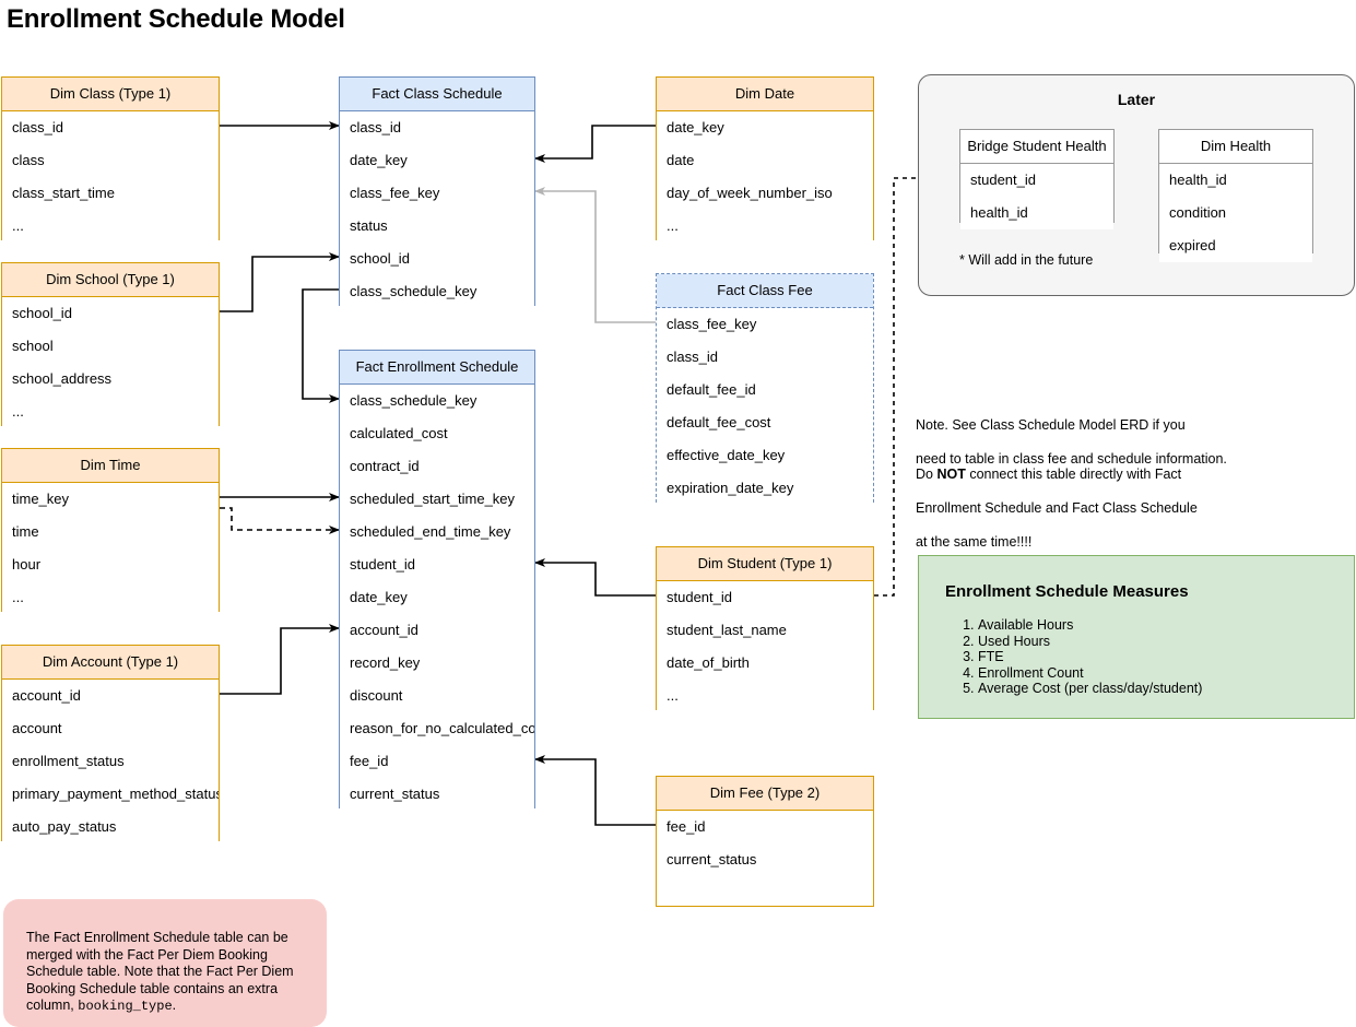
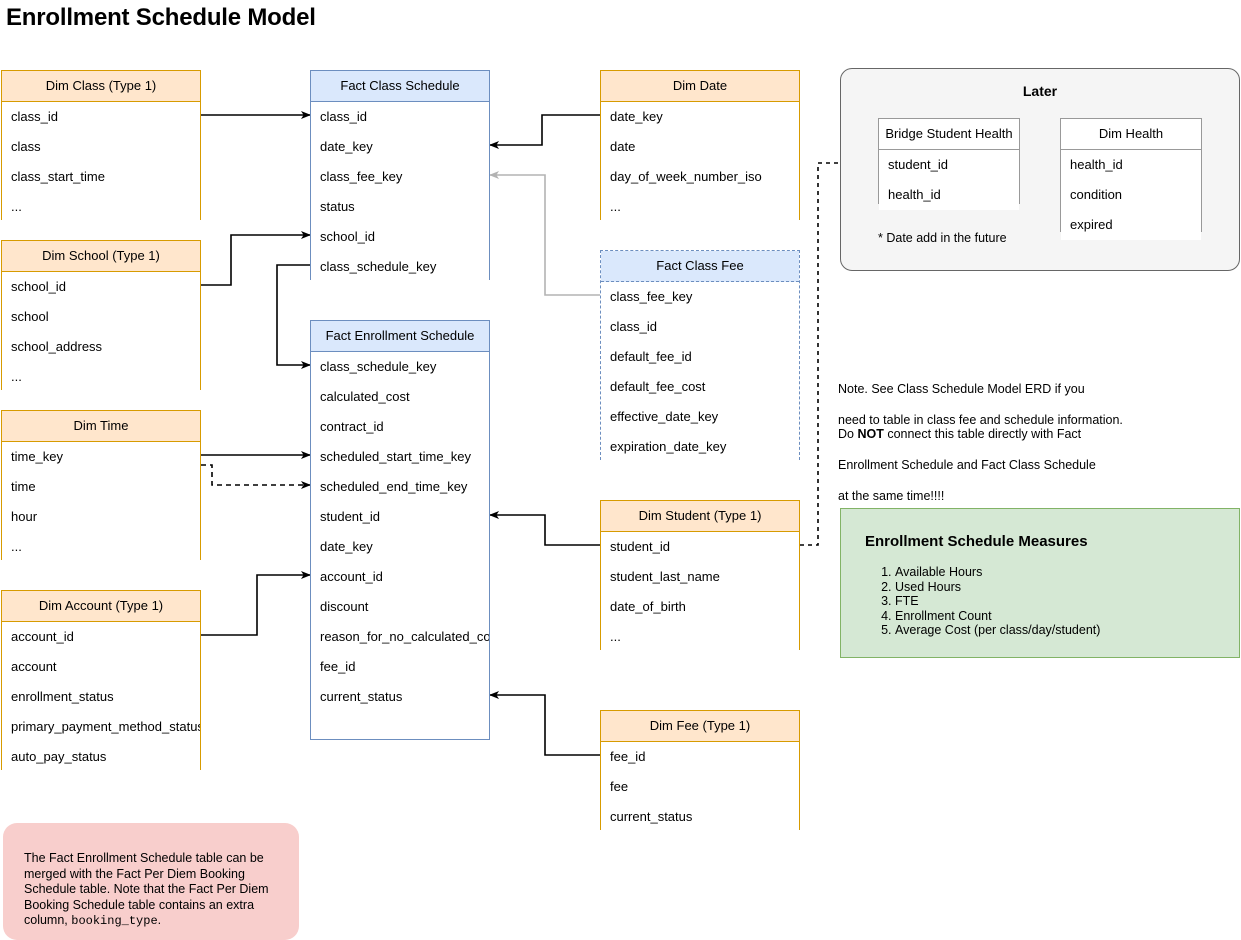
  Enrollment Schedule Model
  Dim Class (Type 1)
  class_id
  class
  class_start_time
  ...
  Dim School (Type 1)
  school_id
  school
  school_address
  ...
  Dim Time
  time_key
  time
  hour
  ...
  Dim Account (Type 1)
  account_id
  account
  enrollment_status
  primary_payment_method_statu
  auto_pay_status
  Fact Class Schedule
  class_id
  date_key
  class_fee_key
  status
  school_id
  class_schedule_key
  Fact Enrollment Schedule
  class_schedule_key
  calculated_cost
  contract_id
  scheduled_start_time_key
  scheduled_end_time_key
  student_id
  date_key
  account_id
- record_key
  discount
  reason_for_no_calculated_co
  fee_id
  current_status
  Dim Date
  date_key
  date
  day_of_week_number_iso
  ...
  Fact Class Fee
  class_fee_key
  class_id
  default_fee_id
  default_fee_cost
  effective_date_key
  expiration_date_key
  Dim Student (Type 1)
  student_id
  student_last_name
  date_of_birth
  ...
- Dim Fee (Type 2)
+ Dim Fee (Type 1)
  fee_id
+ fee
  current_status
  Later
  Bridge Student Health
  student_id
  health_id
  Dim Health
  health_id
  condition
  expired
- * Will add in the future
+ * Date add in the future
  Note. See Class Schedule Model ERD if you
  need to table in class fee and schedule information.
  Do NOT connect this table directly with Fact
  Enrollment Schedule and Fact Class Schedule
  at the same time!!!!
  Enrollment Schedule Measures
  Available Hours
  Used Hours
  FTE
  Enrollment Count
  Average Cost (per class/day/student)
  The Fact Enrollment Schedule table can be merged with the Fact Per Diem Booking Schedule table. Note that the Fact Per Diem Booking Schedule table contains an extra column, booking_type.
